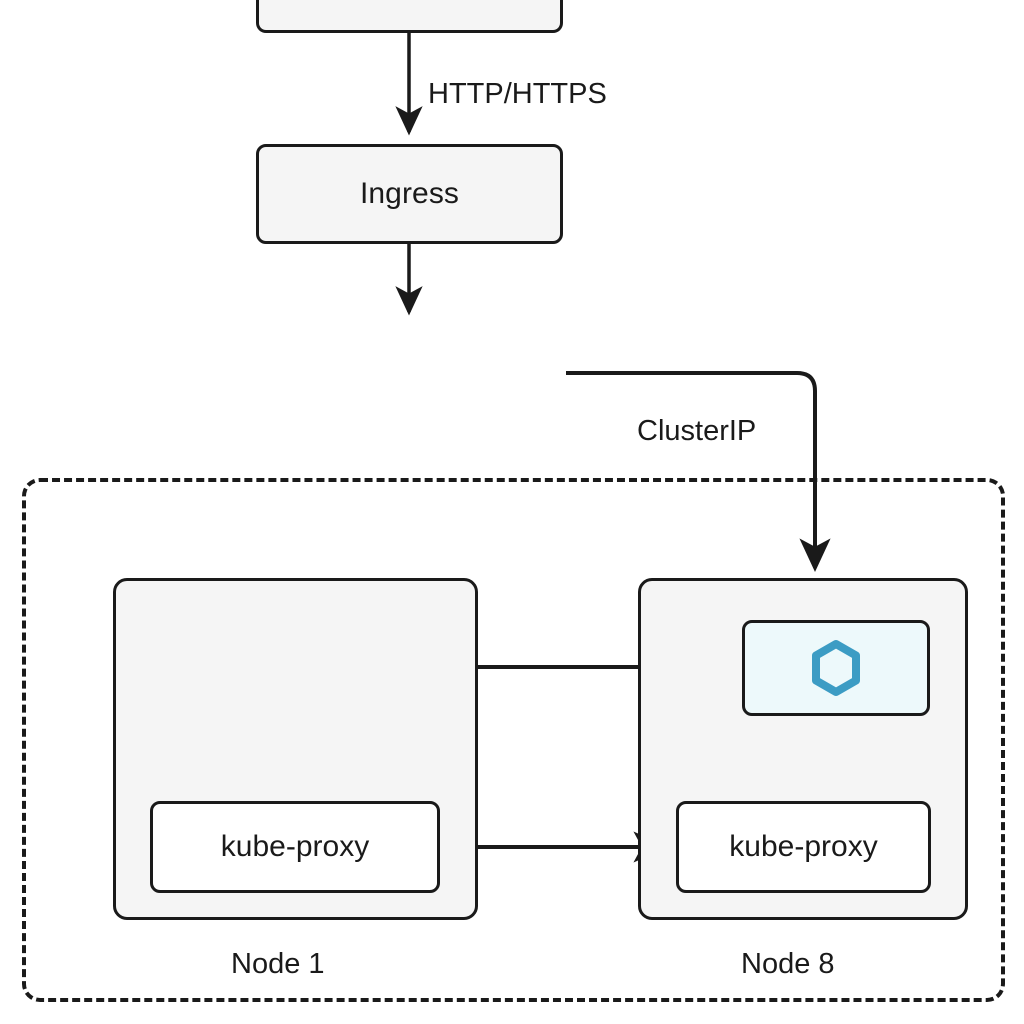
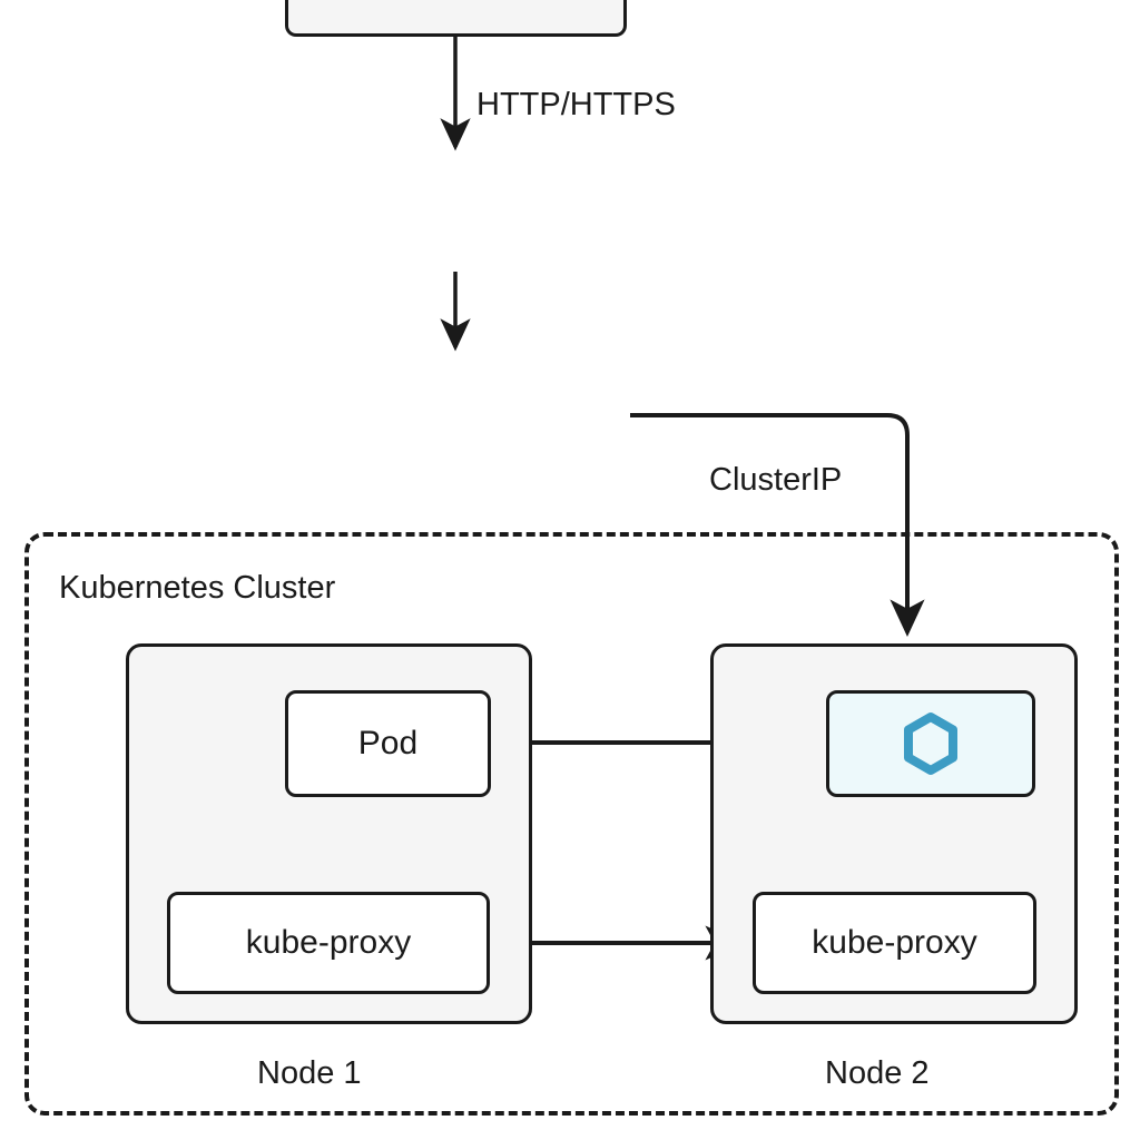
  HTTP/HTTPS
- Ingress
  ClusterIP
+ Kubernetes Cluster
+ Pod
  kube-proxy
  Node 1
  kube-proxy
- Node 8
+ Node 2
